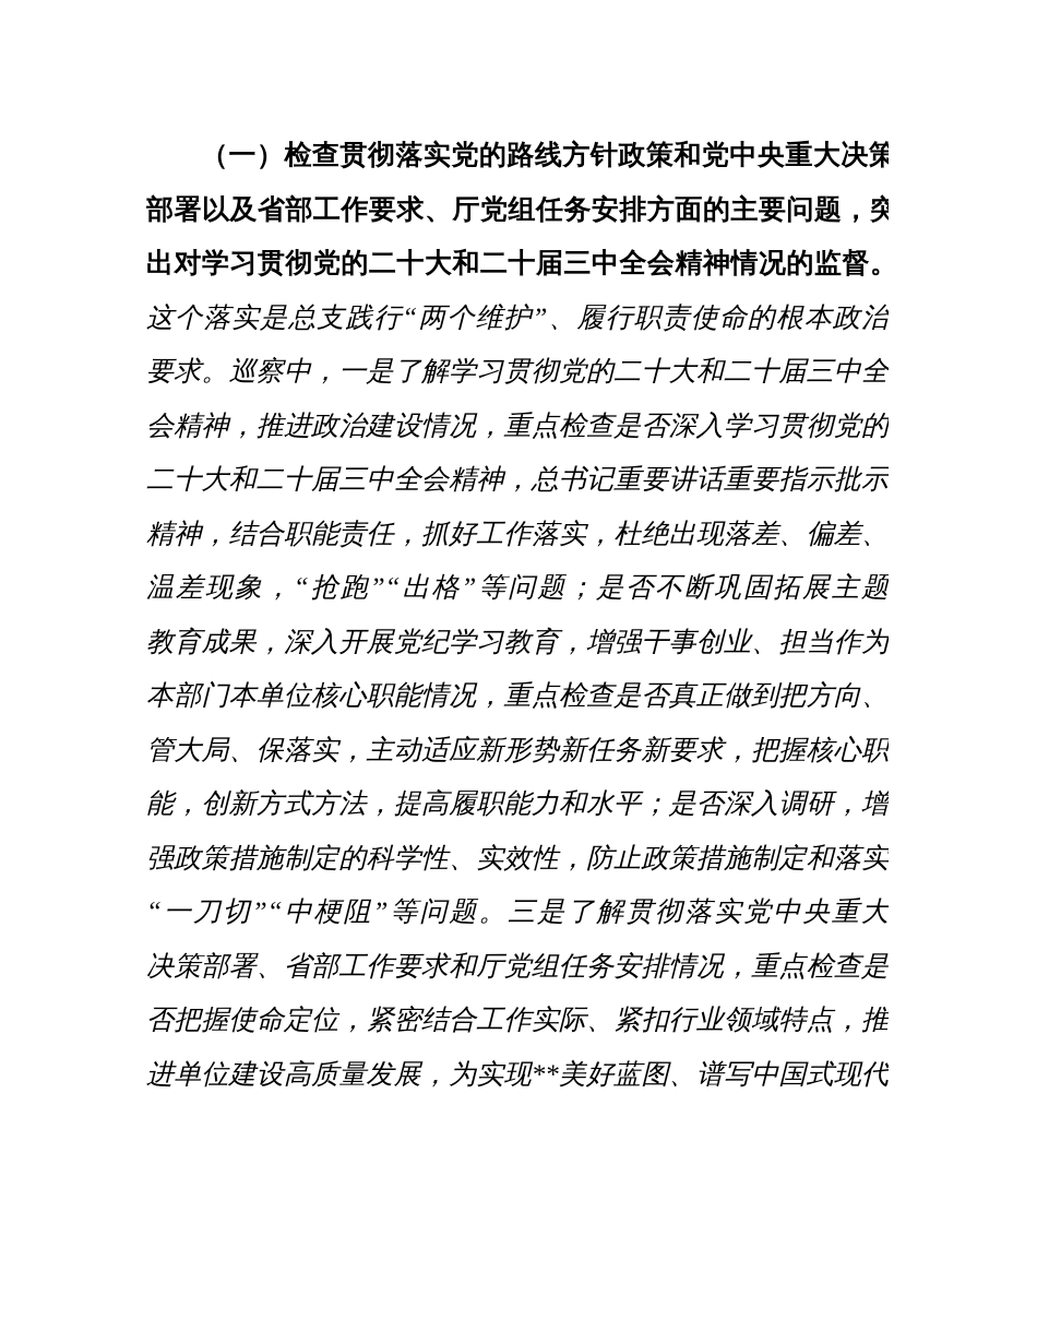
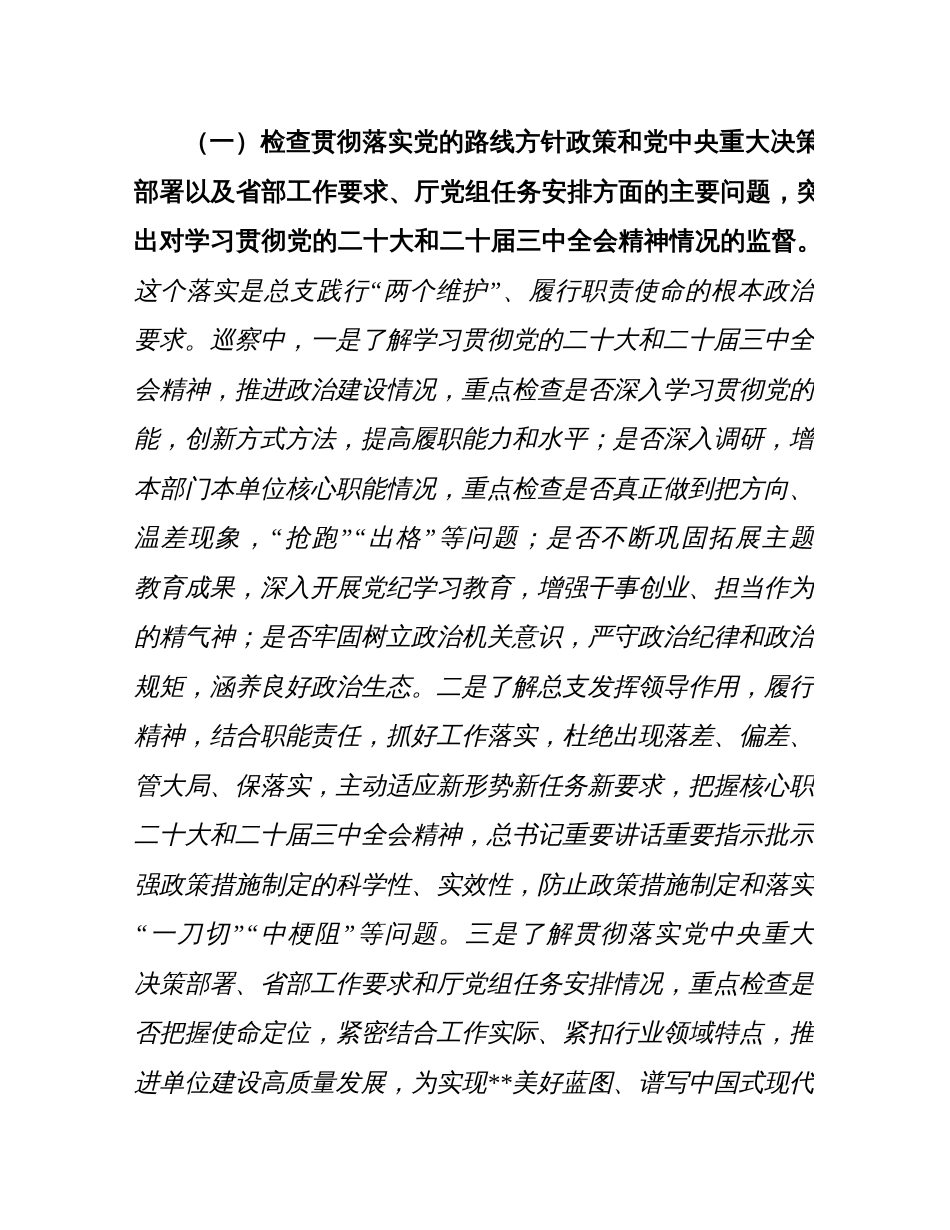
  （一）检查贯彻落实党的路线方针政策和党中央重大决策
  部署以及省部工作要求、厅党组任务安排方面的主要问题，突
  出对学习贯彻党的二十大和二十届三中全会精神情况的监督。
  这个落实是总支践行“两个维护”、履行职责使命的根本政治
  要求。巡察中，一是了解学习贯彻党的二十大和二十届三中全
  会精神，推进政治建设情况，重点检查是否深入学习贯彻党的
- 二十大和二十届三中全会精神，总书记重要讲话重要指示批示
+ 能，创新方式方法，提高履职能力和水平；是否深入调研，增
- 精神，结合职能责任，抓好工作落实，杜绝出现落差、偏差、
+ 本部门本单位核心职能情况，重点检查是否真正做到把方向、
  温差现象，“抢跑”“出格”等问题；是否不断巩固拓展主题
  教育成果，深入开展党纪学习教育，增强干事创业、担当作为
+ 的精气神；是否牢固树立政治机关意识，严守政治纪律和政治
+ 规矩，涵养良好政治生态。二是了解总支发挥领导作用，履行
- 本部门本单位核心职能情况，重点检查是否真正做到把方向、
+ 精神，结合职能责任，抓好工作落实，杜绝出现落差、偏差、
  管大局、保落实，主动适应新形势新任务新要求，把握核心职
- 能，创新方式方法，提高履职能力和水平；是否深入调研，增
+ 二十大和二十届三中全会精神，总书记重要讲话重要指示批示
  强政策措施制定的科学性、实效性，防止政策措施制定和落实
  “一刀切”“中梗阻”等问题。三是了解贯彻落实党中央重大
  决策部署、省部工作要求和厅党组任务安排情况，重点检查是
  否把握使命定位，紧密结合工作实际、紧扣行业领域特点，推
  进单位建设高质量发展，为实现**美好蓝图、谱写中国式现代
